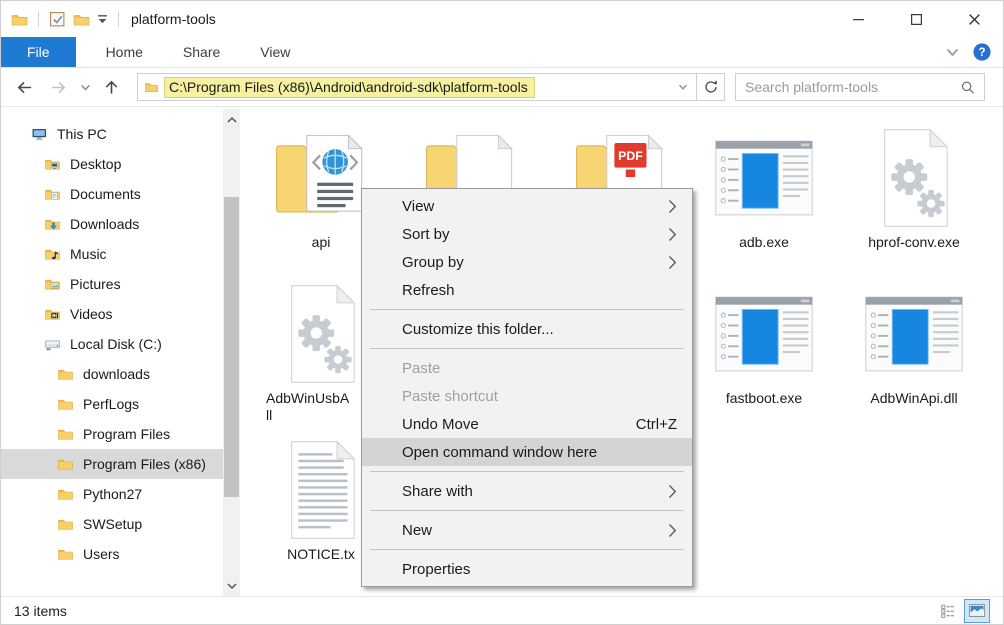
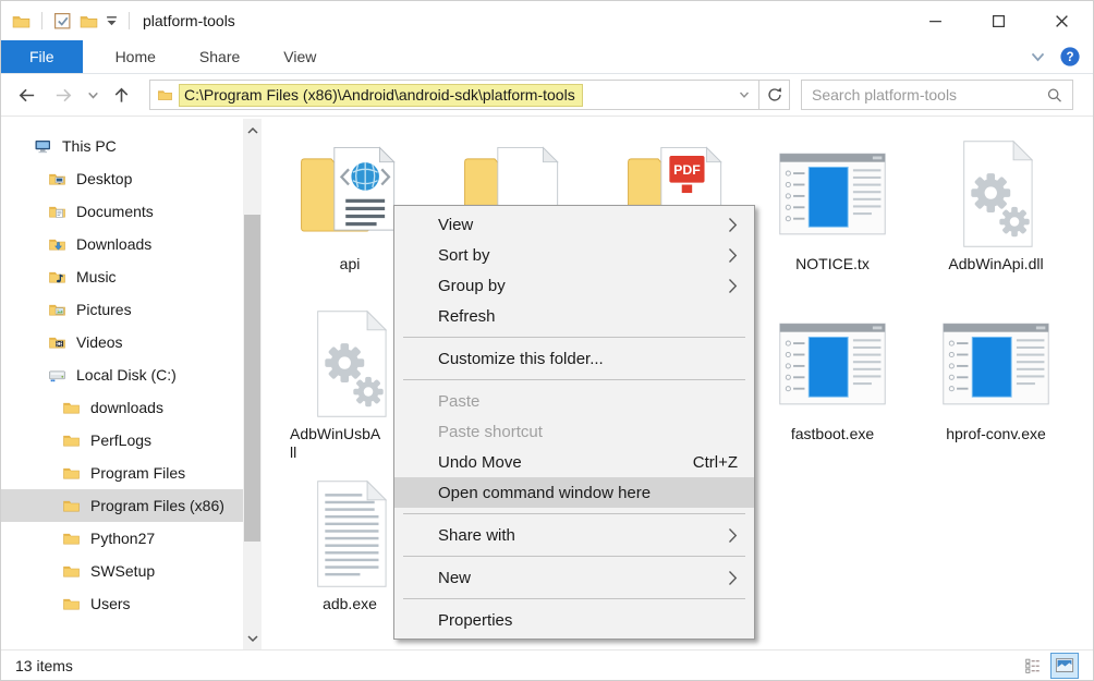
  platform-tools
  File
  Home
  Share
  View
  C:\Program Files (x86)\Android\android-sdk\platform-tools
  Search platform-tools
  This PC
  Desktop
  Documents
  Downloads
  Music
  Pictures
  Videos
  Local Disk (C:)
  downloads
  PerfLogs
  Program Files
  Program Files (x86)
  Python27
  SWSetup
  Users
  api
- adb.exe
+ NOTICE.tx
- hprof-conv.exe
+ AdbWinApi.dll
  AdbWinUsbA
  ll
  fastboot.exe
- AdbWinApi.dll
+ hprof-conv.exe
- NOTICE.tx
+ adb.exe
  View
  Sort by
  Group by
  Refresh
  Customize this folder...
  Paste
  Paste shortcut
  Undo Move
  Ctrl+Z
  Open command window here
  Share with
  New
  Properties
  13 items
